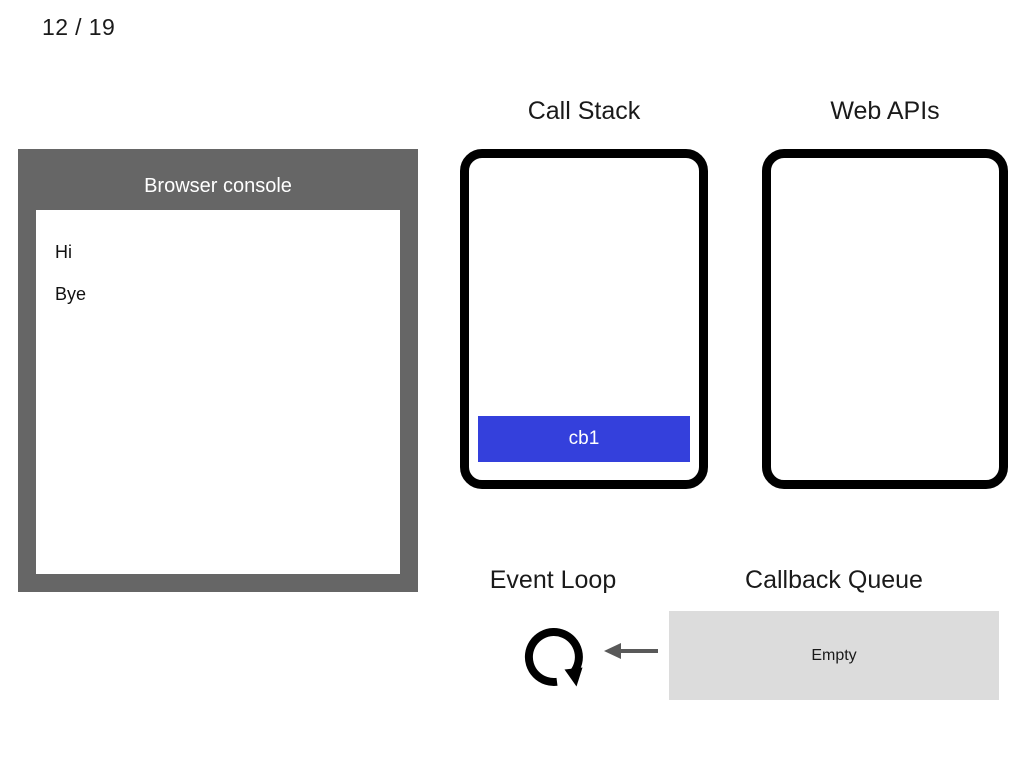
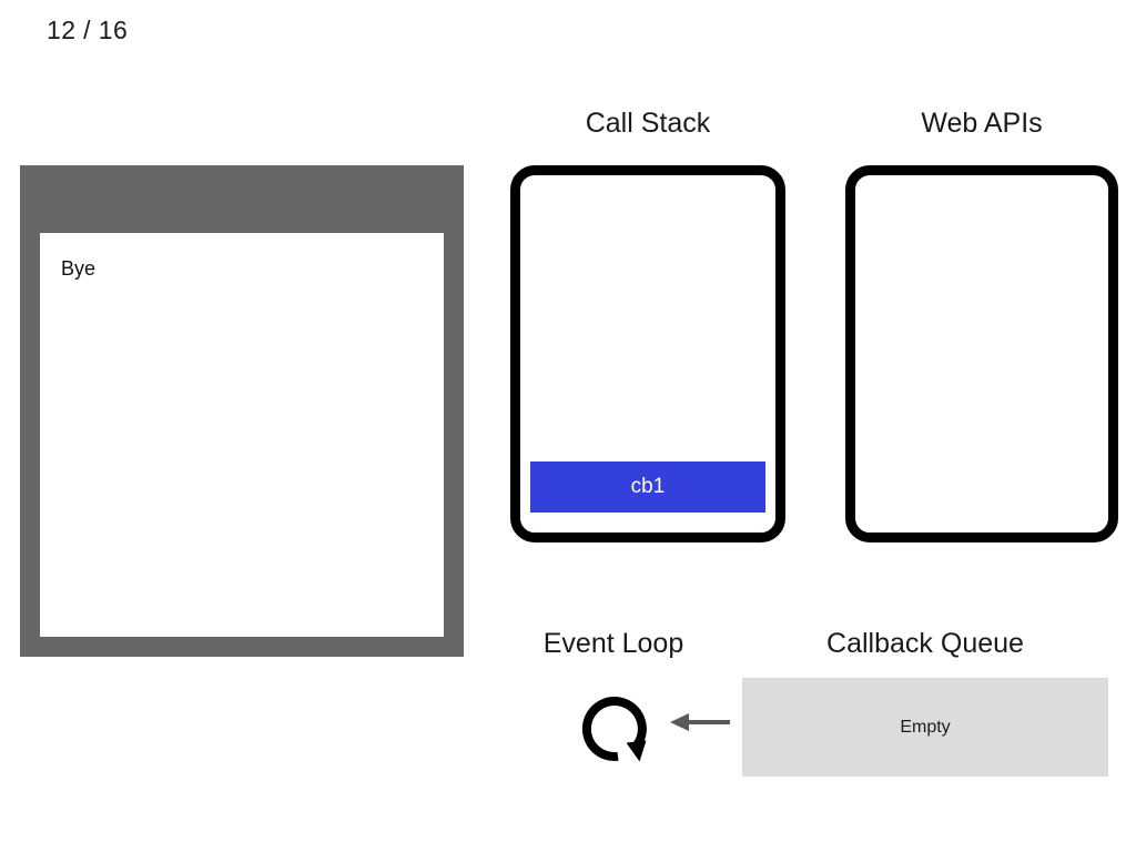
- 12 / 19
+ 12 / 16
- Browser console
- Hi
  Bye
  Call Stack
  cb1
  Web APIs
  Event Loop
  Callback Queue
  Empty
